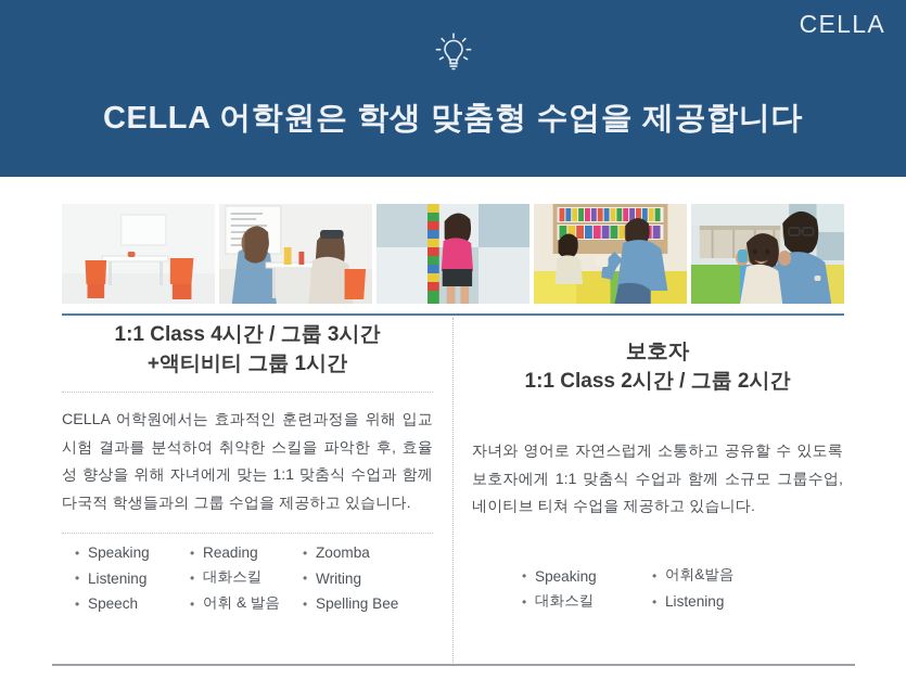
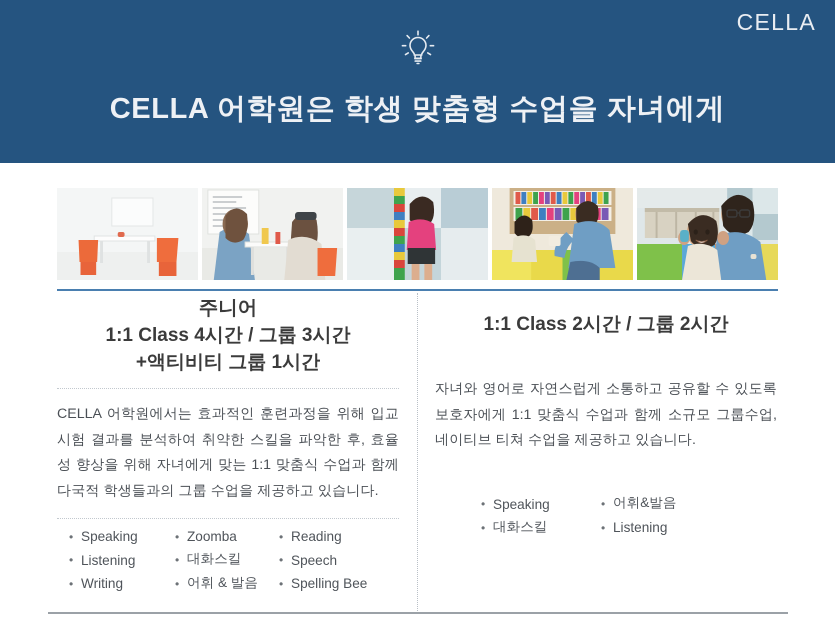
  CELLA
- CELLA 어학원은 학생 맞춤형 수업을 제공합니다
+ CELLA 어학원은 학생 맞춤형 수업을 자녀에게
+ 주니어
  1:1 Class 4시간 / 그룹 3시간
  +액티비티 그룹 1시간
  CELLA 어학원에서는 효과적인 훈련과정을 위해 입교시험 결과를 분석하여 취약한 스킬을 파악한 후, 효율성 향상을 위해 자녀에게 맞는 1:1 맞춤식 수업과 함께 다국적 학생들과의 그룹 수업을 제공하고 있습니다.
  •
  Speaking
  •
  Listening
  •
- Speech
+ Writing
  •
- Reading
+ Zoomba
  •
  대화스킬
  •
  어휘 & 발음
  •
- Zoomba
+ Reading
  •
- Writing
+ Speech
  •
  Spelling Bee
- 보호자
  1:1 Class 2시간 / 그룹 2시간
  자녀와 영어로 자연스럽게 소통하고 공유할 수 있도록 보호자에게 1:1 맞춤식 수업과 함께 소규모 그룹수업, 네이티브 티쳐 수업을 제공하고 있습니다.
  •
  Speaking
  •
  대화스킬
  •
  어휘&발음
  •
  Listening
